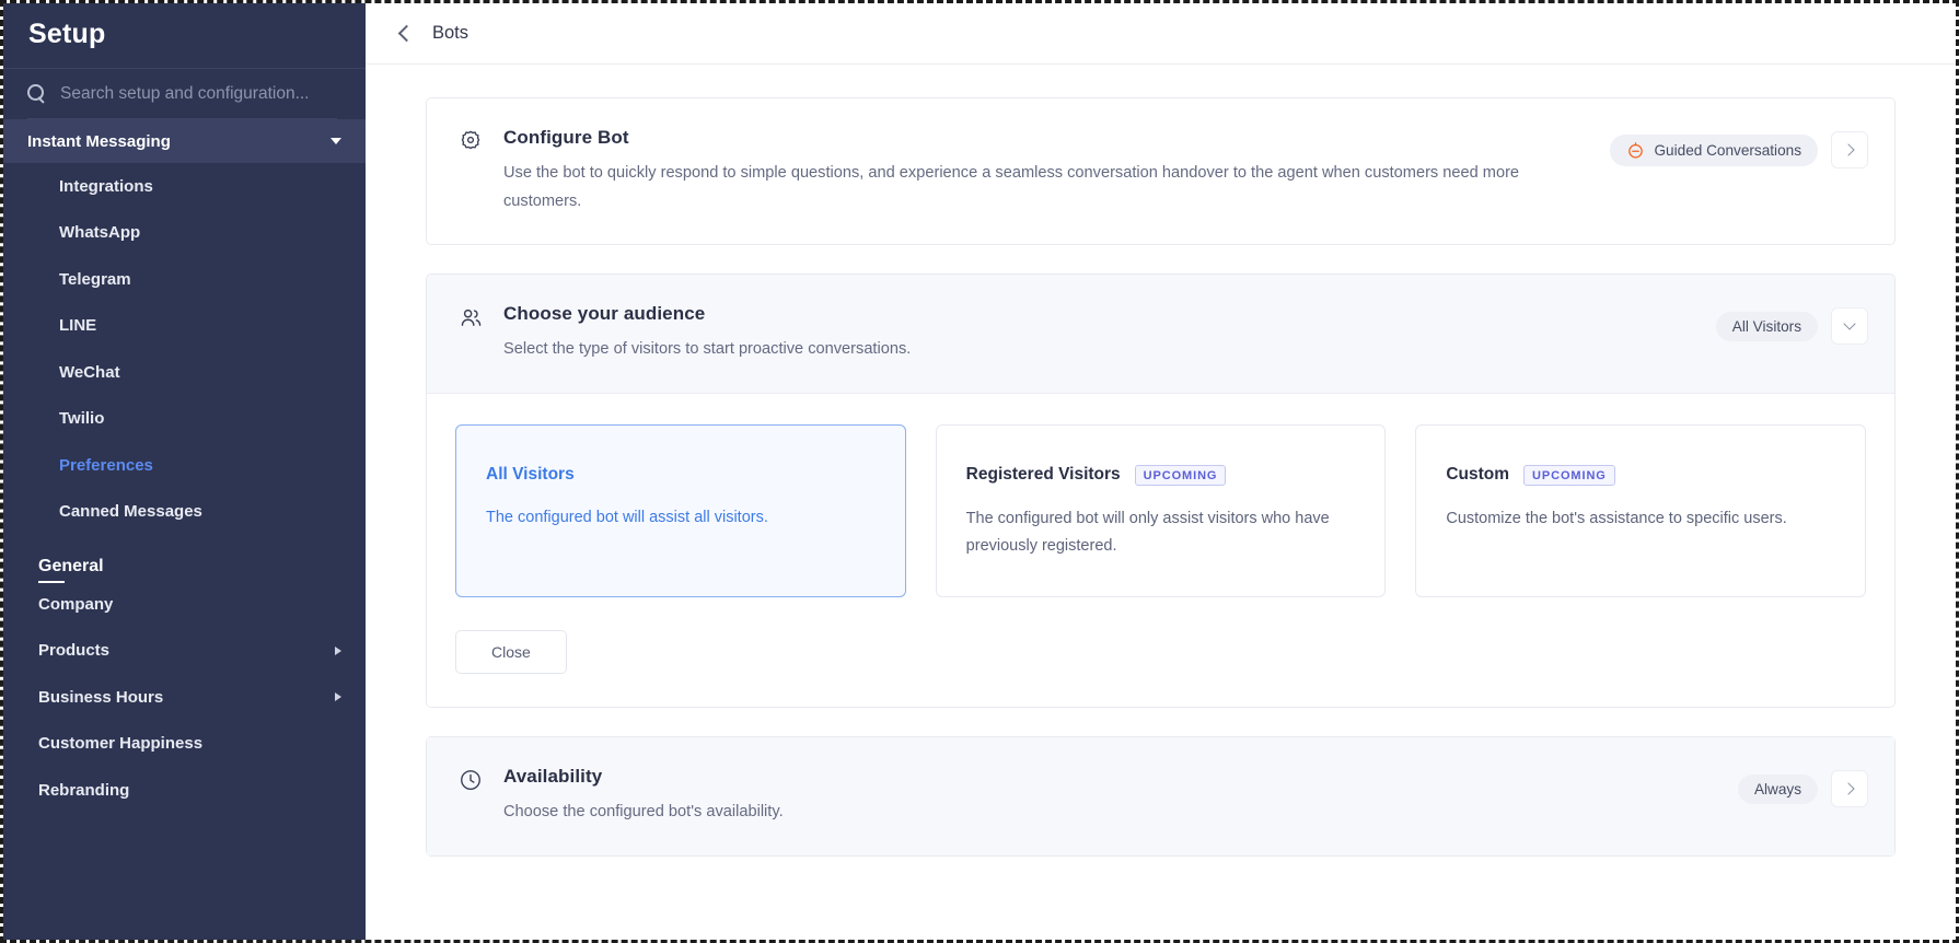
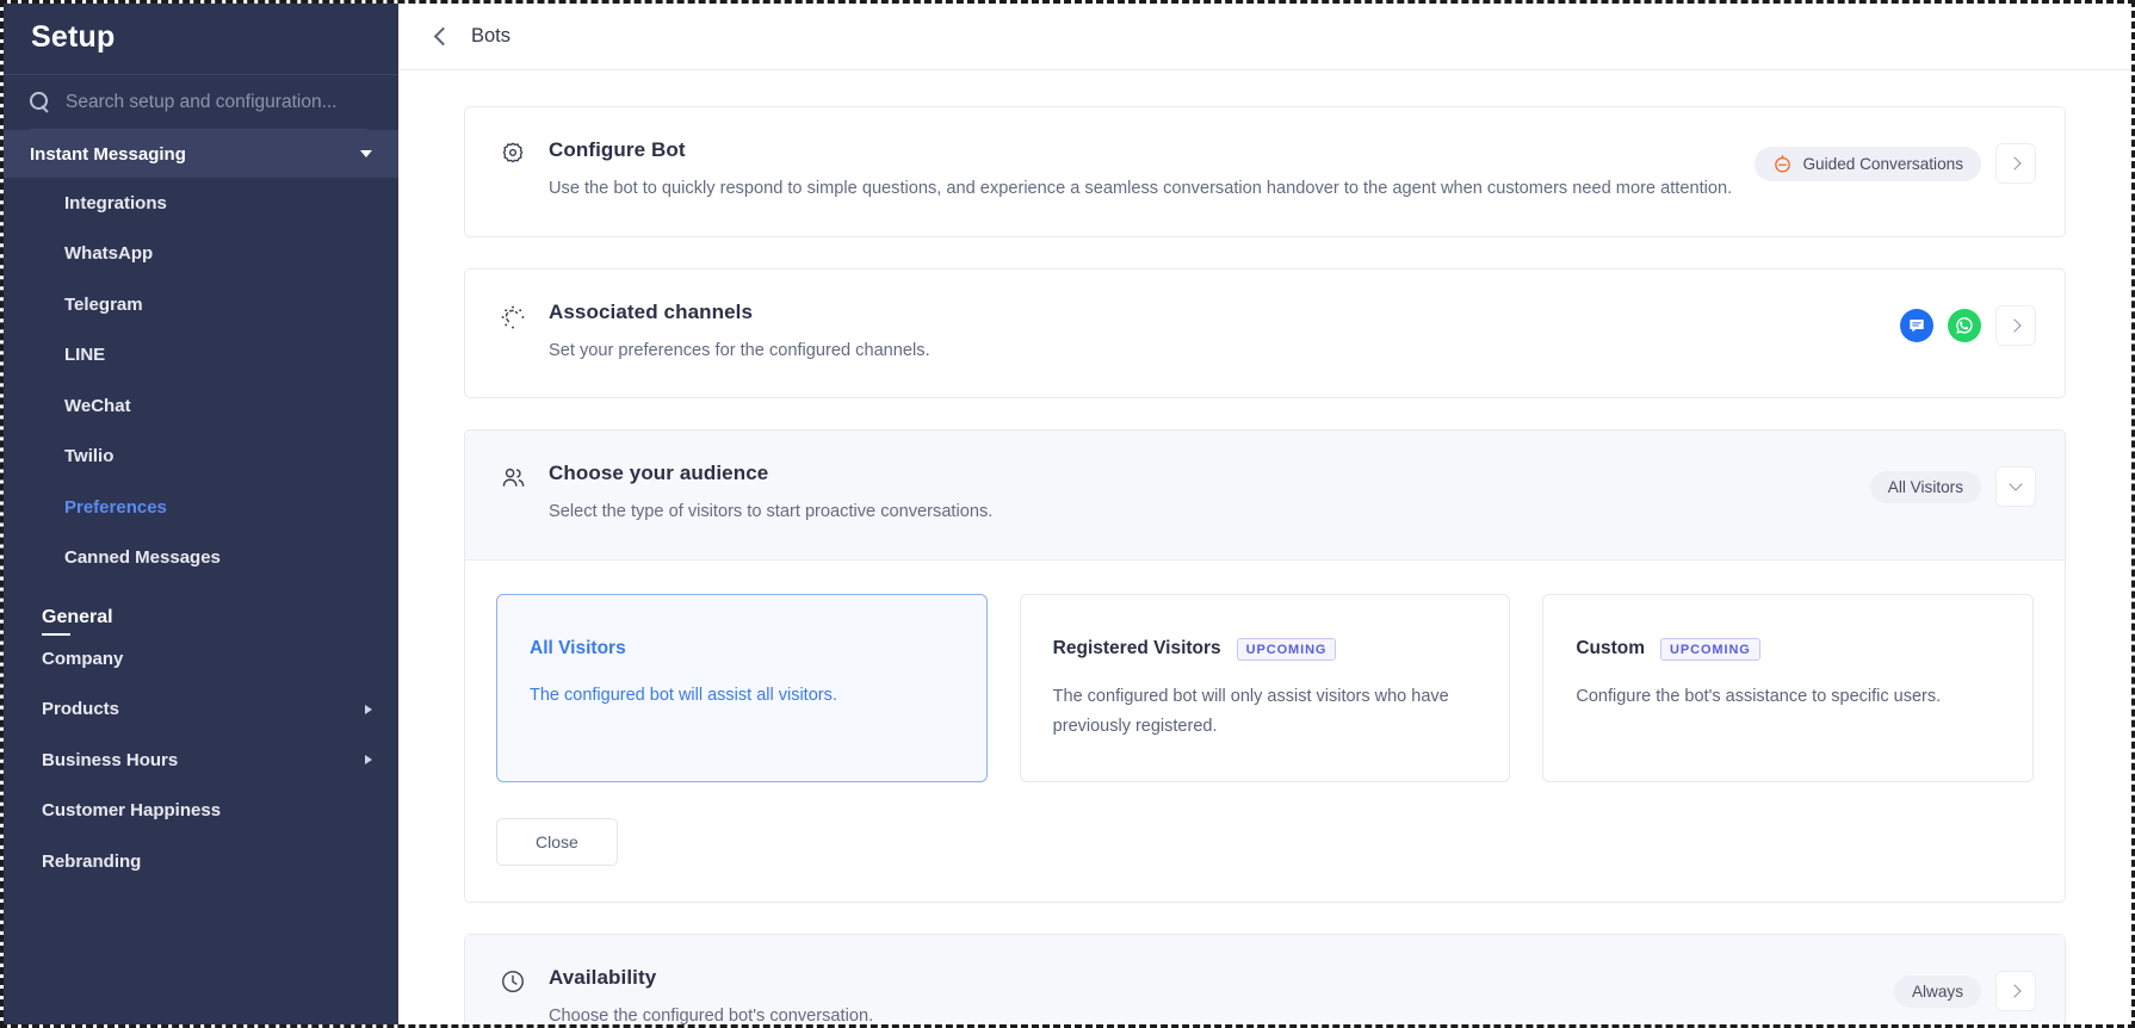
  Setup
  Search setup and configuration...
  Instant Messaging
  Integrations
  WhatsApp
  Telegram
  LINE
  WeChat
  Twilio
  Preferences
  Canned Messages
  General
  Company
  Products
  Business Hours
  Customer Happiness
  Rebranding
  Bots
  Configure Bot
- Use the bot to quickly respond to simple questions, and experience a seamless conversation handover to the agent when customers need more customers.
+ Use the bot to quickly respond to simple questions, and experience a seamless conversation handover to the agent when customers need more attention.
  Guided Conversations
+ Associated channels
+ Set your preferences for the configured channels.
  Choose your audience
  Select the type of visitors to start proactive conversations.
  All Visitors
  All Visitors
  The configured bot will assist all visitors.
  Registered Visitors
  UPCOMING
  The configured bot will only assist visitors who have previously registered.
  Custom
  UPCOMING
- Customize the bot's assistance to specific users.
+ Configure the bot's assistance to specific users.
  Close
  Availability
- Choose the configured bot's availability.
+ Choose the configured bot's conversation.
  Always
